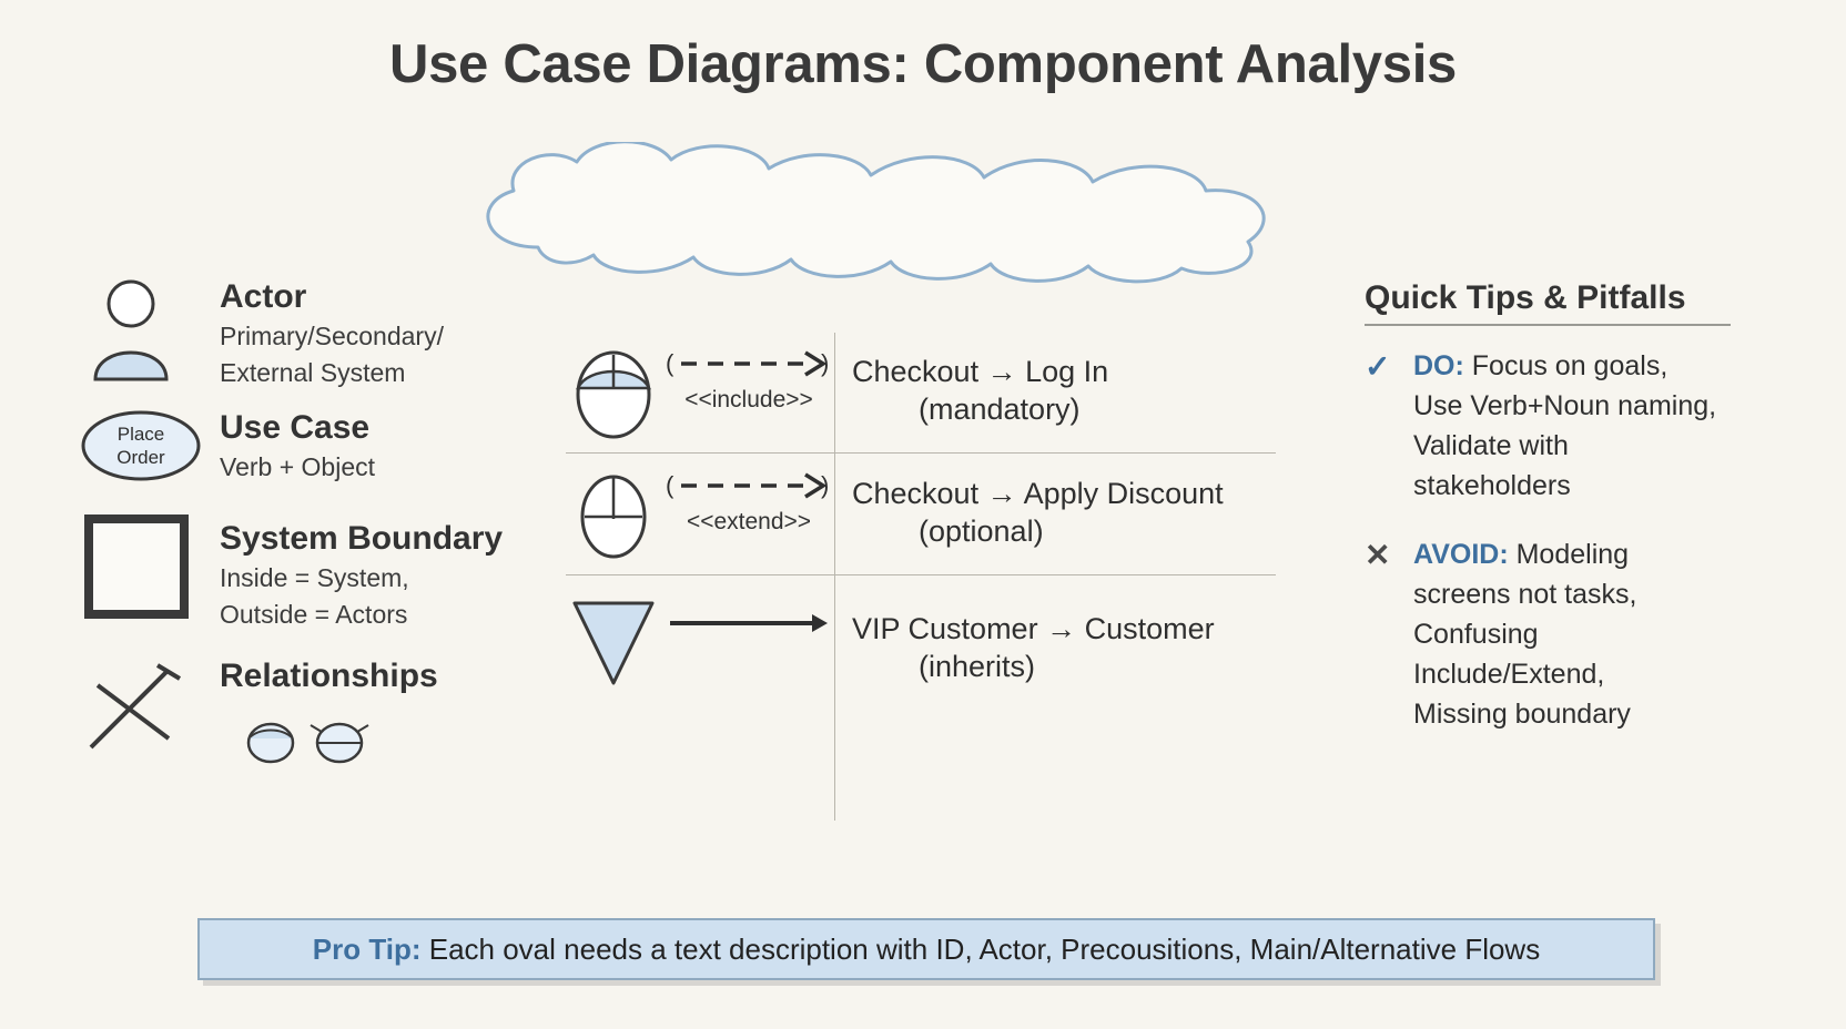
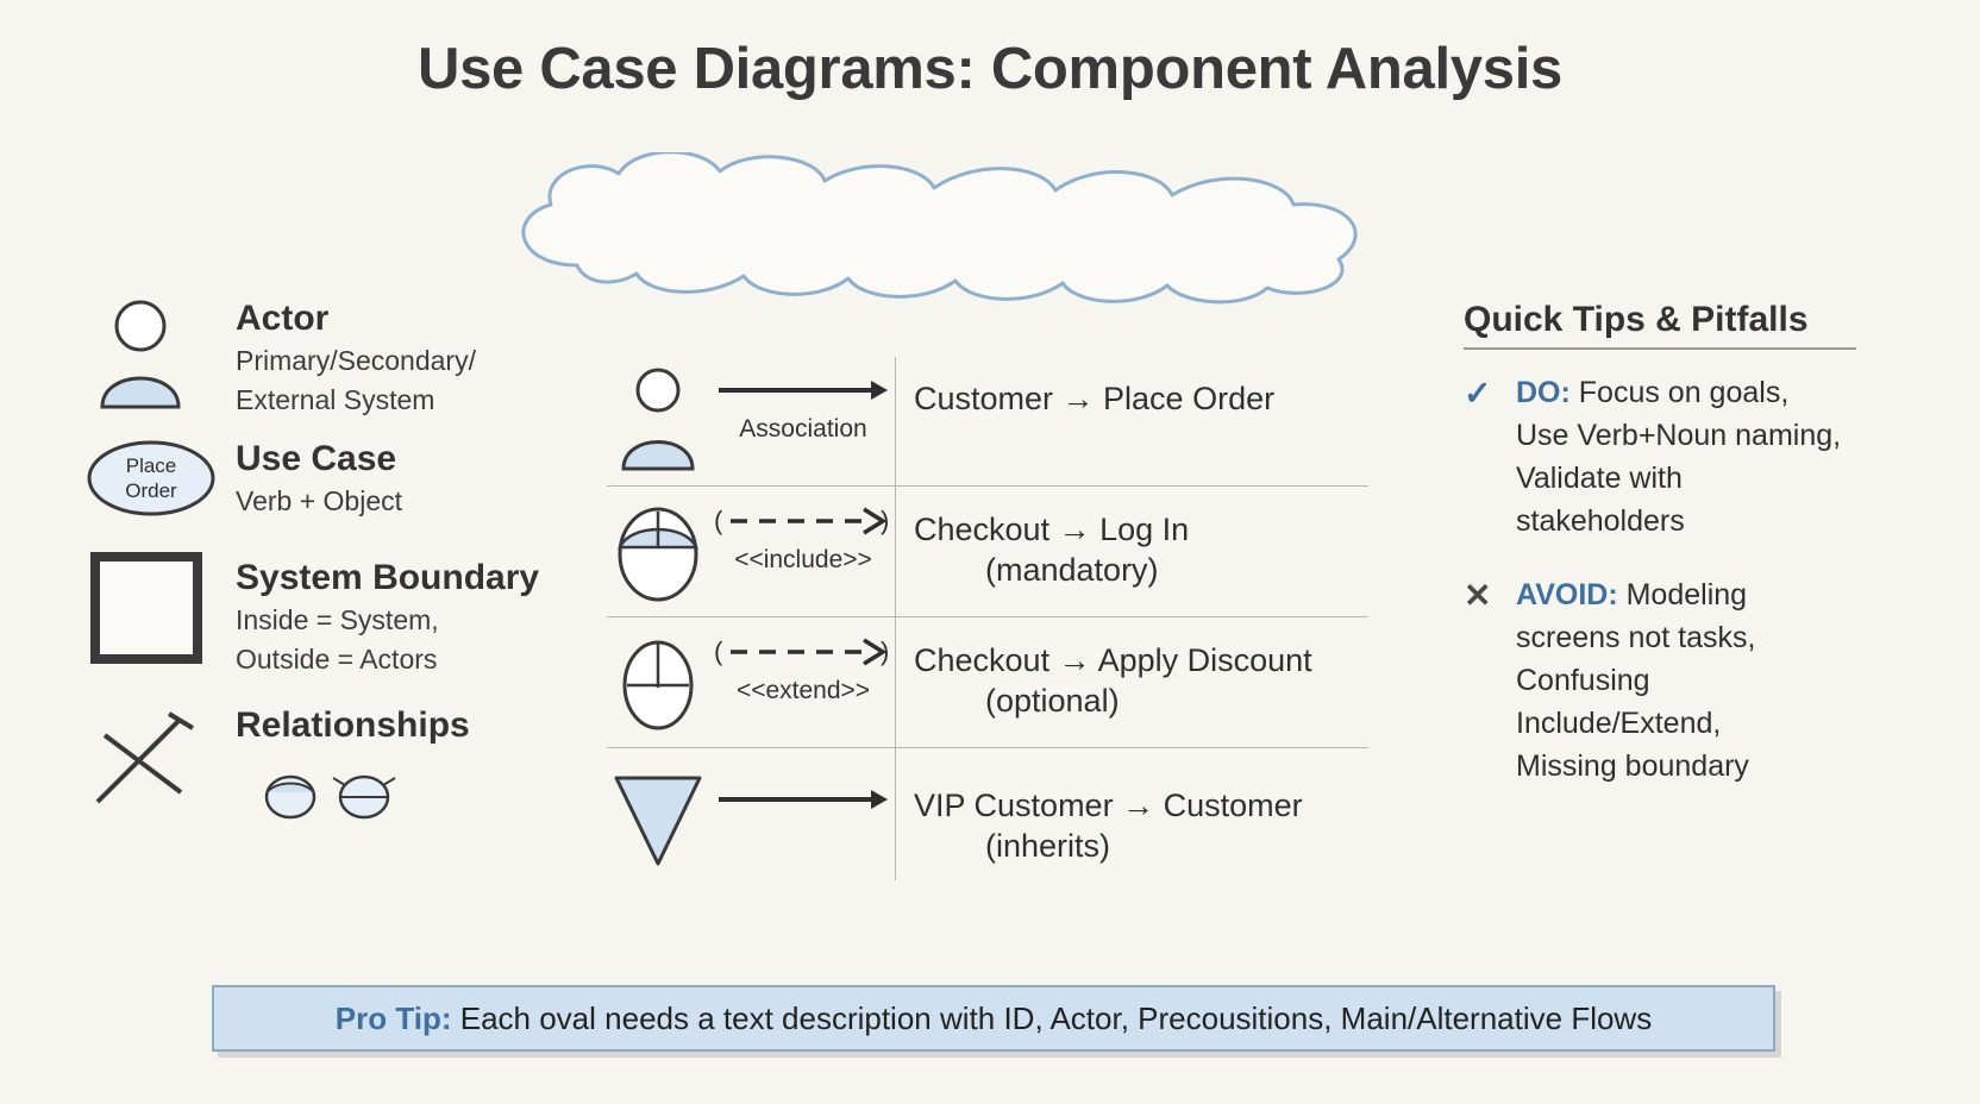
  Use Case Diagrams: Component Analysis
  Actor
  Primary/Secondary/
  External System
  Place
  Order
  Use Case
  Verb + Object
  System Boundary
  Inside = System,
  Outside = Actors
  Relationships
+ Association
+ Customer → Place Order
  (
  )
  <<include>>
  Checkout → Log In
  (mandatory)
  (
  )
  <<extend>>
  Checkout → Apply Discount
  (optional)
  VIP Customer → Customer
  (inherits)
  Quick Tips & Pitfalls
  ✓
  DO: Focus on goals,
  Use Verb+Noun naming,
  Validate with
  stakeholders
  ✕
  AVOID: Modeling
  screens not tasks,
  Confusing
  Include/Extend,
  Missing boundary
  Pro Tip: Each oval needs a text description with ID, Actor, Precousitions, Main/Alternative Flows
